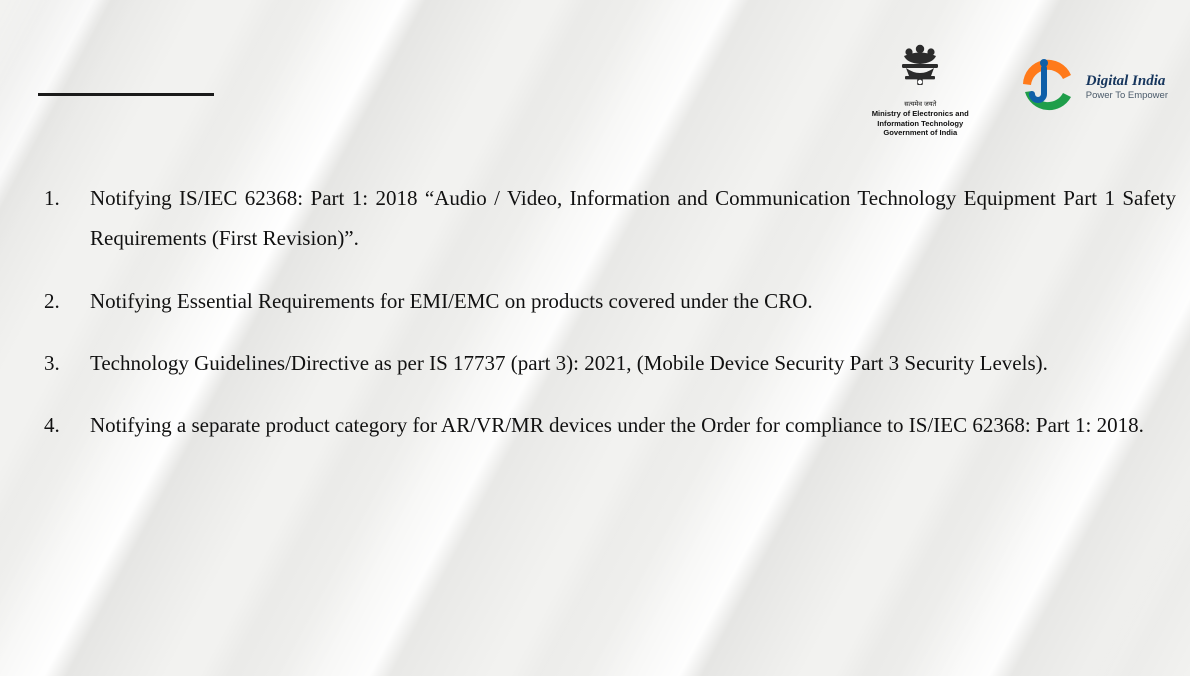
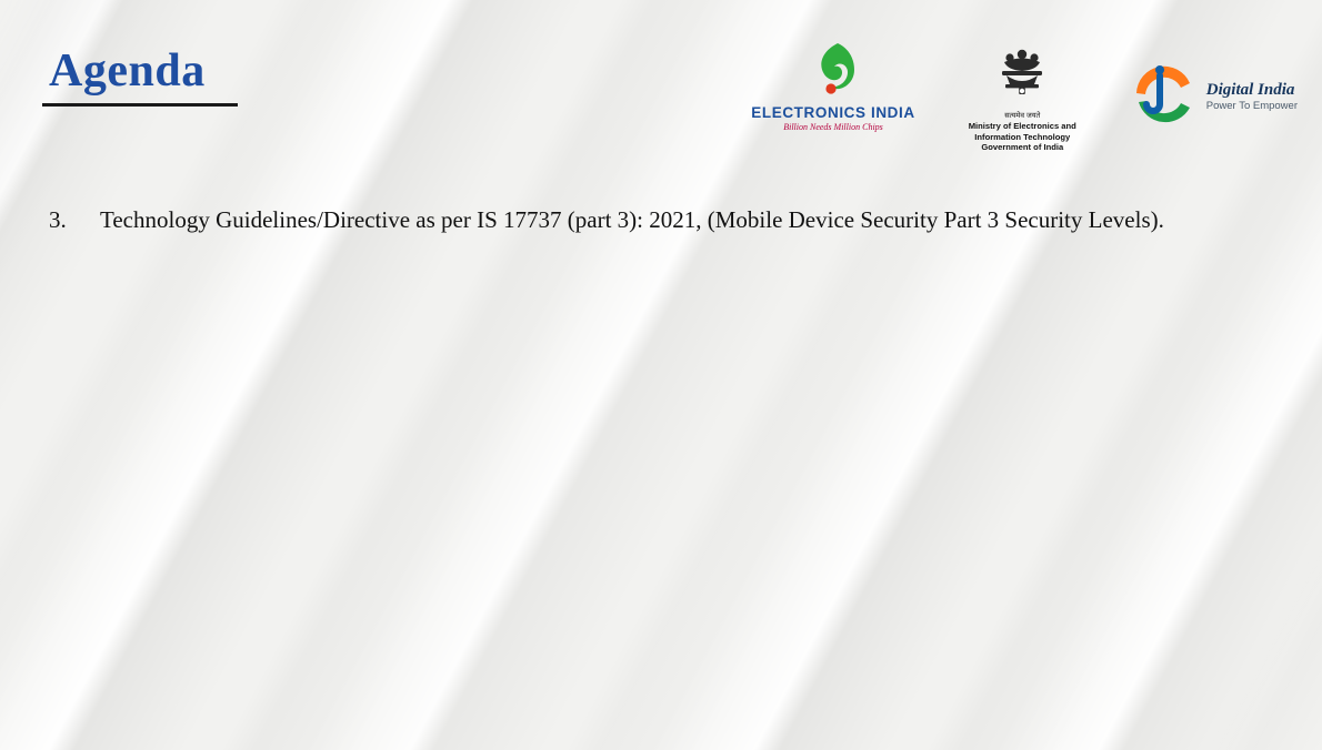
+ Agenda
+ ELECTRONICS INDIA
+ Billion Needs Million Chips
  Ministry of Electronics and
  Information Technology
  Government of India
  Digital India
  Power To Empower
- 1.
- Notifying IS/IEC 62368: Part 1: 2018 “Audio / Video, Information and Communication Technology Equipment Part 1 Safety Requirements (First Revision)”.
- 2.
- Notifying Essential Requirements for EMI/EMC on products covered under the CRO.
  3.
  Technology Guidelines/Directive as per IS 17737 (part 3): 2021, (Mobile Device Security Part 3 Security Levels).
- 4.
- Notifying a separate product category for AR/VR/MR devices under the Order for compliance to IS/IEC 62368: Part 1: 2018.
